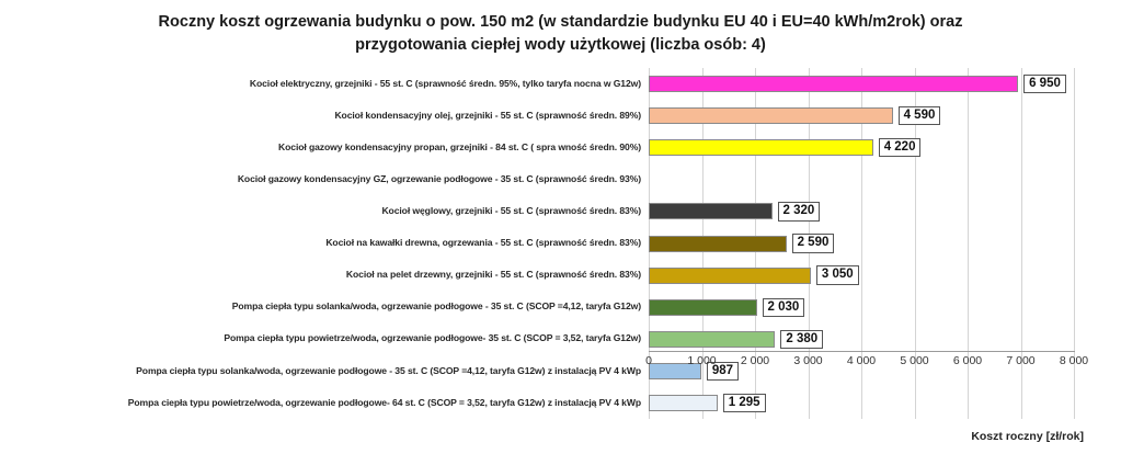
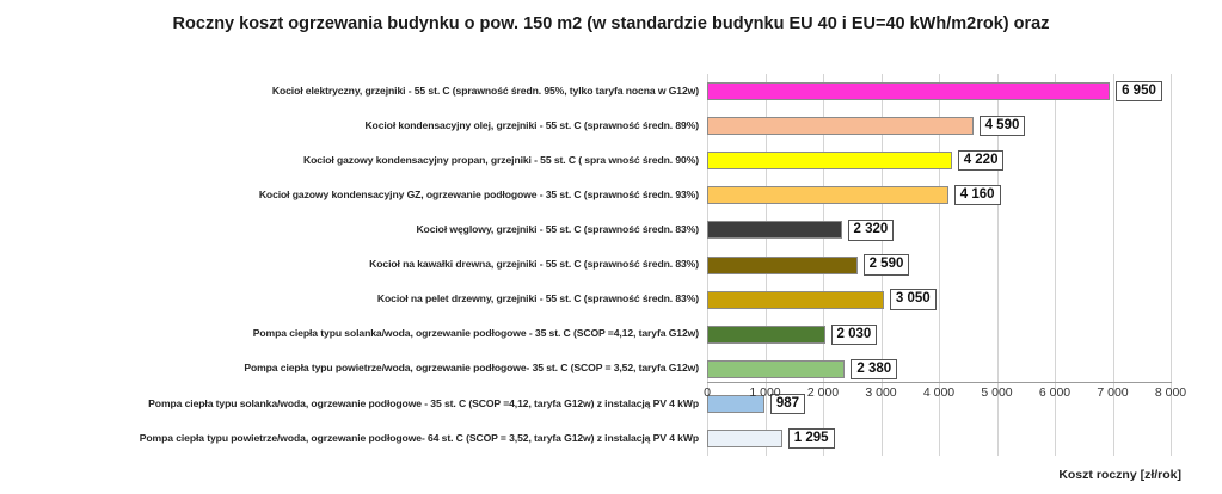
  Roczny koszt ogrzewania budynku o pow. 150 m2 (w standardzie budynku EU 40 i EU=40 kWh/m2rok) oraz
- przygotowania ciepłej wody użytkowej (liczba osób: 4)
  Kocioł elektryczny, grzejniki - 55 st. C (sprawność średn. 95%, tylko taryfa nocna w G12w)
  Kocioł kondensacyjny olej, grzejniki - 55 st. C (sprawność średn. 89%)
- Kocioł gazowy kondensacyjny propan, grzejniki - 84 st. C ( spra wność średn. 90%)
+ Kocioł gazowy kondensacyjny propan, grzejniki - 55 st. C ( spra wność średn. 90%)
  Kocioł gazowy kondensacyjny GZ, ogrzewanie podłogowe - 35 st. C (sprawność średn. 93%)
  Kocioł węglowy, grzejniki - 55 st. C (sprawność średn. 83%)
- Kocioł na kawałki drewna, ogrzewania - 55 st. C (sprawność średn. 83%)
+ Kocioł na kawałki drewna, grzejniki - 55 st. C (sprawność średn. 83%)
  Kocioł na pelet drzewny, grzejniki - 55 st. C (sprawność średn. 83%)
  Pompa ciepła typu solanka/woda, ogrzewanie podłogowe - 35 st. C (SCOP =4,12, taryfa G12w)
  Pompa ciepła typu powietrze/woda, ogrzewanie podłogowe- 35 st. C (SCOP = 3,52, taryfa G12w)
  Pompa ciepła typu solanka/woda, ogrzewanie podłogowe - 35 st. C (SCOP =4,12, taryfa G12w) z instalacją PV 4 kWp
  Pompa ciepła typu powietrze/woda, ogrzewanie podłogowe- 64 st. C (SCOP = 3,52, taryfa G12w) z instalacją PV 4 kWp
  6 950
  4 590
  4 220
+ 4 160
  2 320
  2 590
  3 050
  2 030
  2 380
  987
  1 295
  0
  1 000
  2 000
  3 000
  4 000
  5 000
  6 000
  7 000
  8 000
  Koszt roczny [zł/rok]
